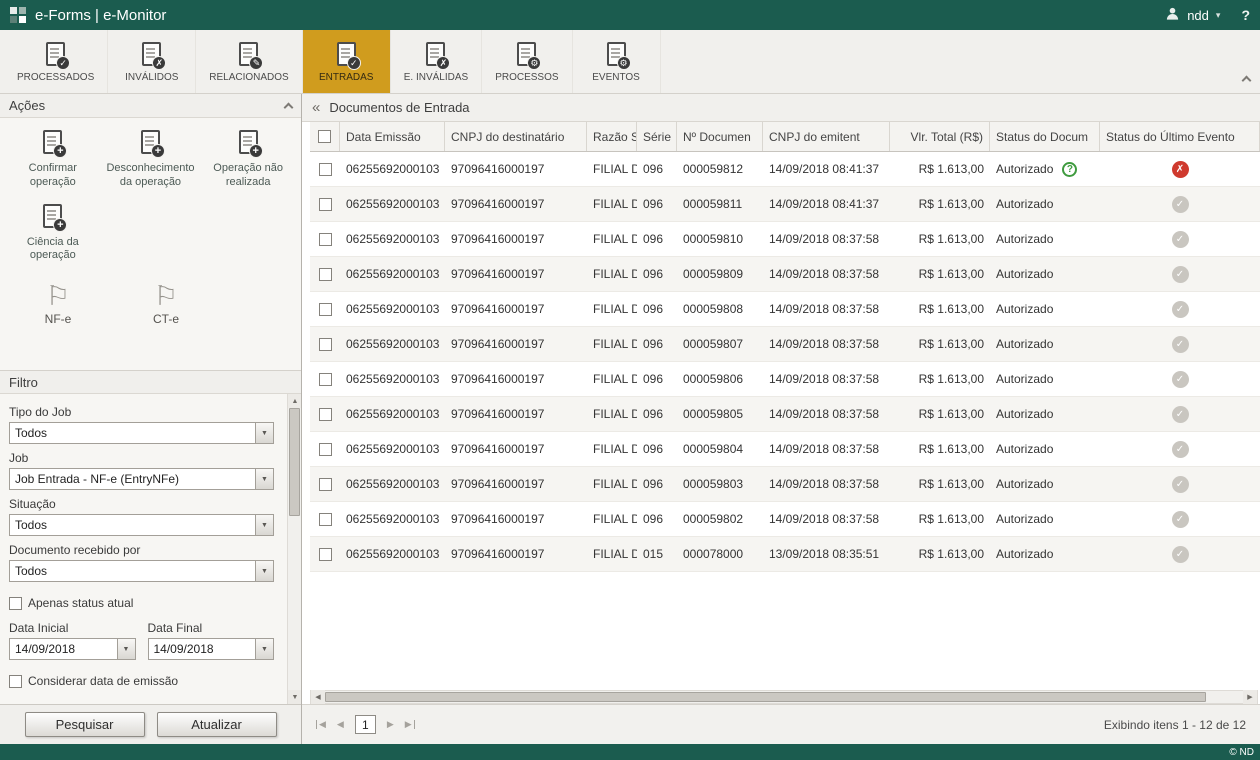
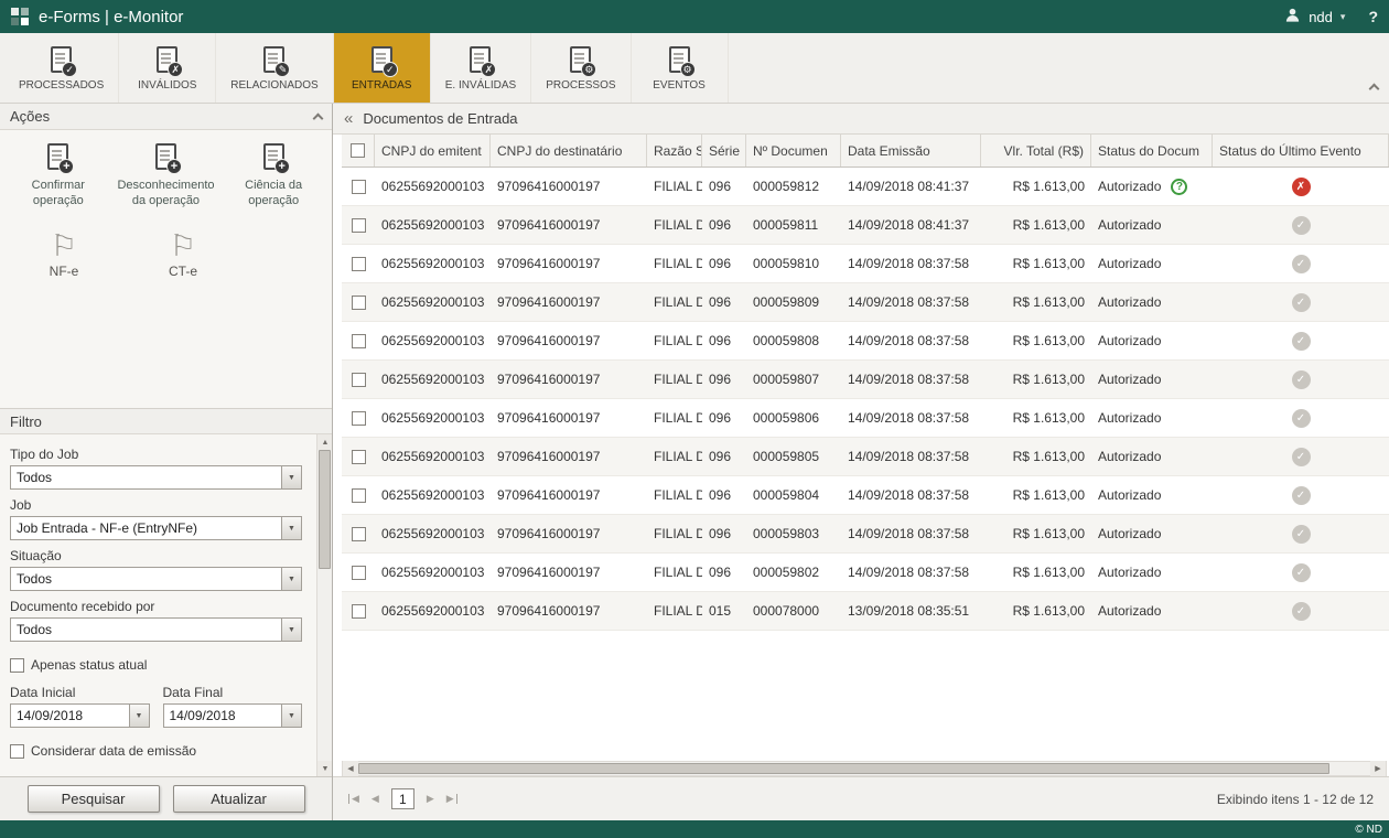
  e-Forms | e-Monitor
  ndd
  ▾
  ?
  PROCESSADOS
  INVÁLIDOS
  RELACIONADOS
  ENTRADAS
  E. INVÁLIDAS
  PROCESSOS
  EVENTOS
  Ações
  Confirmar operação
  Desconhecimento da operação
- Operação não realizada
  Ciência da operação
  NF-e
  CT-e
  Filtro
  Tipo do Job
  Todos
  Job
  Job Entrada - NF-e (EntryNFe)
  Situação
  Todos
  Documento recebido por
  Todos
  Apenas status atual
  Data Inicial
  14/09/2018
  Data Final
  14/09/2018
  Considerar data de emissão
  Pesquisar
  Atualizar
  «
  Documentos de Entrada
- Data Emissão
+ CNPJ do emitent
  CNPJ do destinatário
  Razão S
  Série
  Nº Documen
- CNPJ do emitent
+ Data Emissão
  Vlr. Total (R$)
  Status do Docum
  Status do Último Evento
  06255692000103
  97096416000197
  FILIAL D
  096
  000059812
  14/09/2018 08:41:37
  R$ 1.613,00
  Autorizado
  ?
  06255692000103
  97096416000197
  FILIAL D
  096
  000059811
  14/09/2018 08:41:37
  R$ 1.613,00
  Autorizado
  06255692000103
  97096416000197
  FILIAL D
  096
  000059810
  14/09/2018 08:37:58
  R$ 1.613,00
  Autorizado
  06255692000103
  97096416000197
  FILIAL D
  096
  000059809
  14/09/2018 08:37:58
  R$ 1.613,00
  Autorizado
  06255692000103
  97096416000197
  FILIAL D
  096
  000059808
  14/09/2018 08:37:58
  R$ 1.613,00
  Autorizado
  06255692000103
  97096416000197
  FILIAL D
  096
  000059807
  14/09/2018 08:37:58
  R$ 1.613,00
  Autorizado
  06255692000103
  97096416000197
  FILIAL D
  096
  000059806
  14/09/2018 08:37:58
  R$ 1.613,00
  Autorizado
  06255692000103
  97096416000197
  FILIAL D
  096
  000059805
  14/09/2018 08:37:58
  R$ 1.613,00
  Autorizado
  06255692000103
  97096416000197
  FILIAL D
  096
  000059804
  14/09/2018 08:37:58
  R$ 1.613,00
  Autorizado
  06255692000103
  97096416000197
  FILIAL D
  096
  000059803
  14/09/2018 08:37:58
  R$ 1.613,00
  Autorizado
  06255692000103
  97096416000197
  FILIAL D
  096
  000059802
  14/09/2018 08:37:58
  R$ 1.613,00
  Autorizado
  06255692000103
  97096416000197
  FILIAL D
  015
  000078000
  13/09/2018 08:35:51
  R$ 1.613,00
  Autorizado
  1
  Exibindo itens 1 - 12 de 12
  © ND
